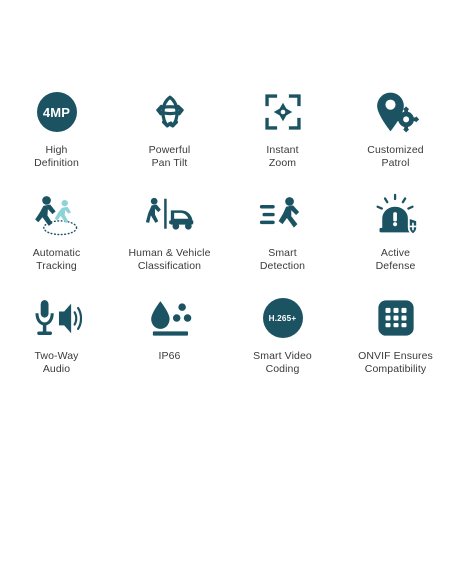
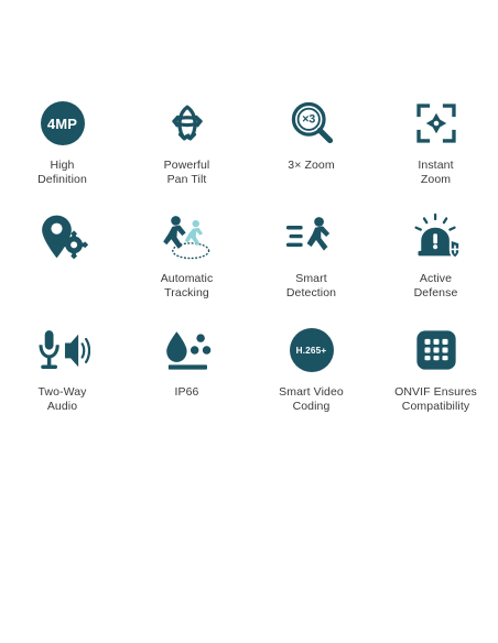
  4MP
  High
  Definition
  Powerful
  Pan Tilt
+ ×3
+ 3× Zoom
  Instant
  Zoom
- Customized
- Patrol
  Automatic
  Tracking
- Human & Vehicle
- Classification
  Smart
  Detection
  Active
  Defense
  Two-Way
  Audio
  IP66
  H.265+
  Smart Video
  Coding
  ONVIF Ensures
  Compatibility
